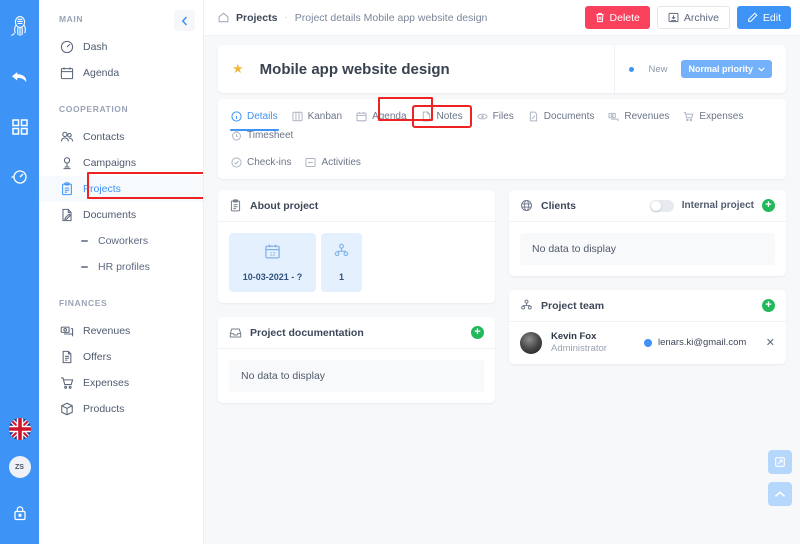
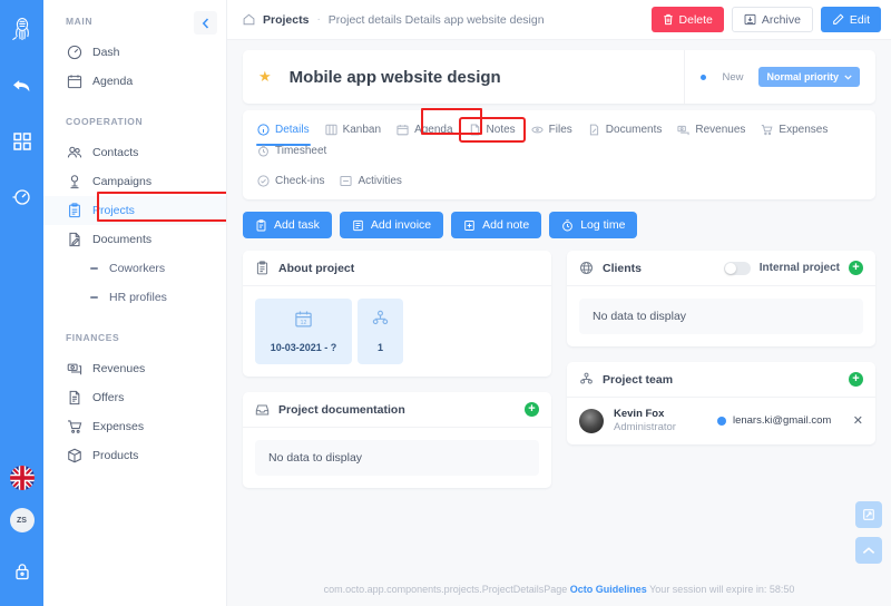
  MAIN
  Dash
  Agenda
  COOPERATION
  Contacts
  Campaigns
  Projects
  Documents
  Coworkers
  HR profiles
  FINANCES
  Revenues
  Offers
  Expenses
  Products
  Projects
  ·
- Project details Mobile app website design
+ Project details Details app website design
  Delete
  Archive
  Edit
  ★
  Mobile app website design
  New
  Normal priority
  Details
  Kanban
  Agenda
  Notes
  Files
  Documents
  Revenues
  Expenses
  Timesheet
  Check-ins
  Activities
+ Add task
+ Add invoice
+ Add note
+ Log time
  About project
  10-03-2021 - ?
  1
  Project documentation
  +
  No data to display
  Clients
  Internal project
  +
  No data to display
  Project team
  +
  Kevin Fox
  Administrator
  lenars.ki@gmail.com
  ✕
+ com.octo.app.components.projects.ProjectDetailsPage Octo Guidelines Your session will expire in: 58:50
